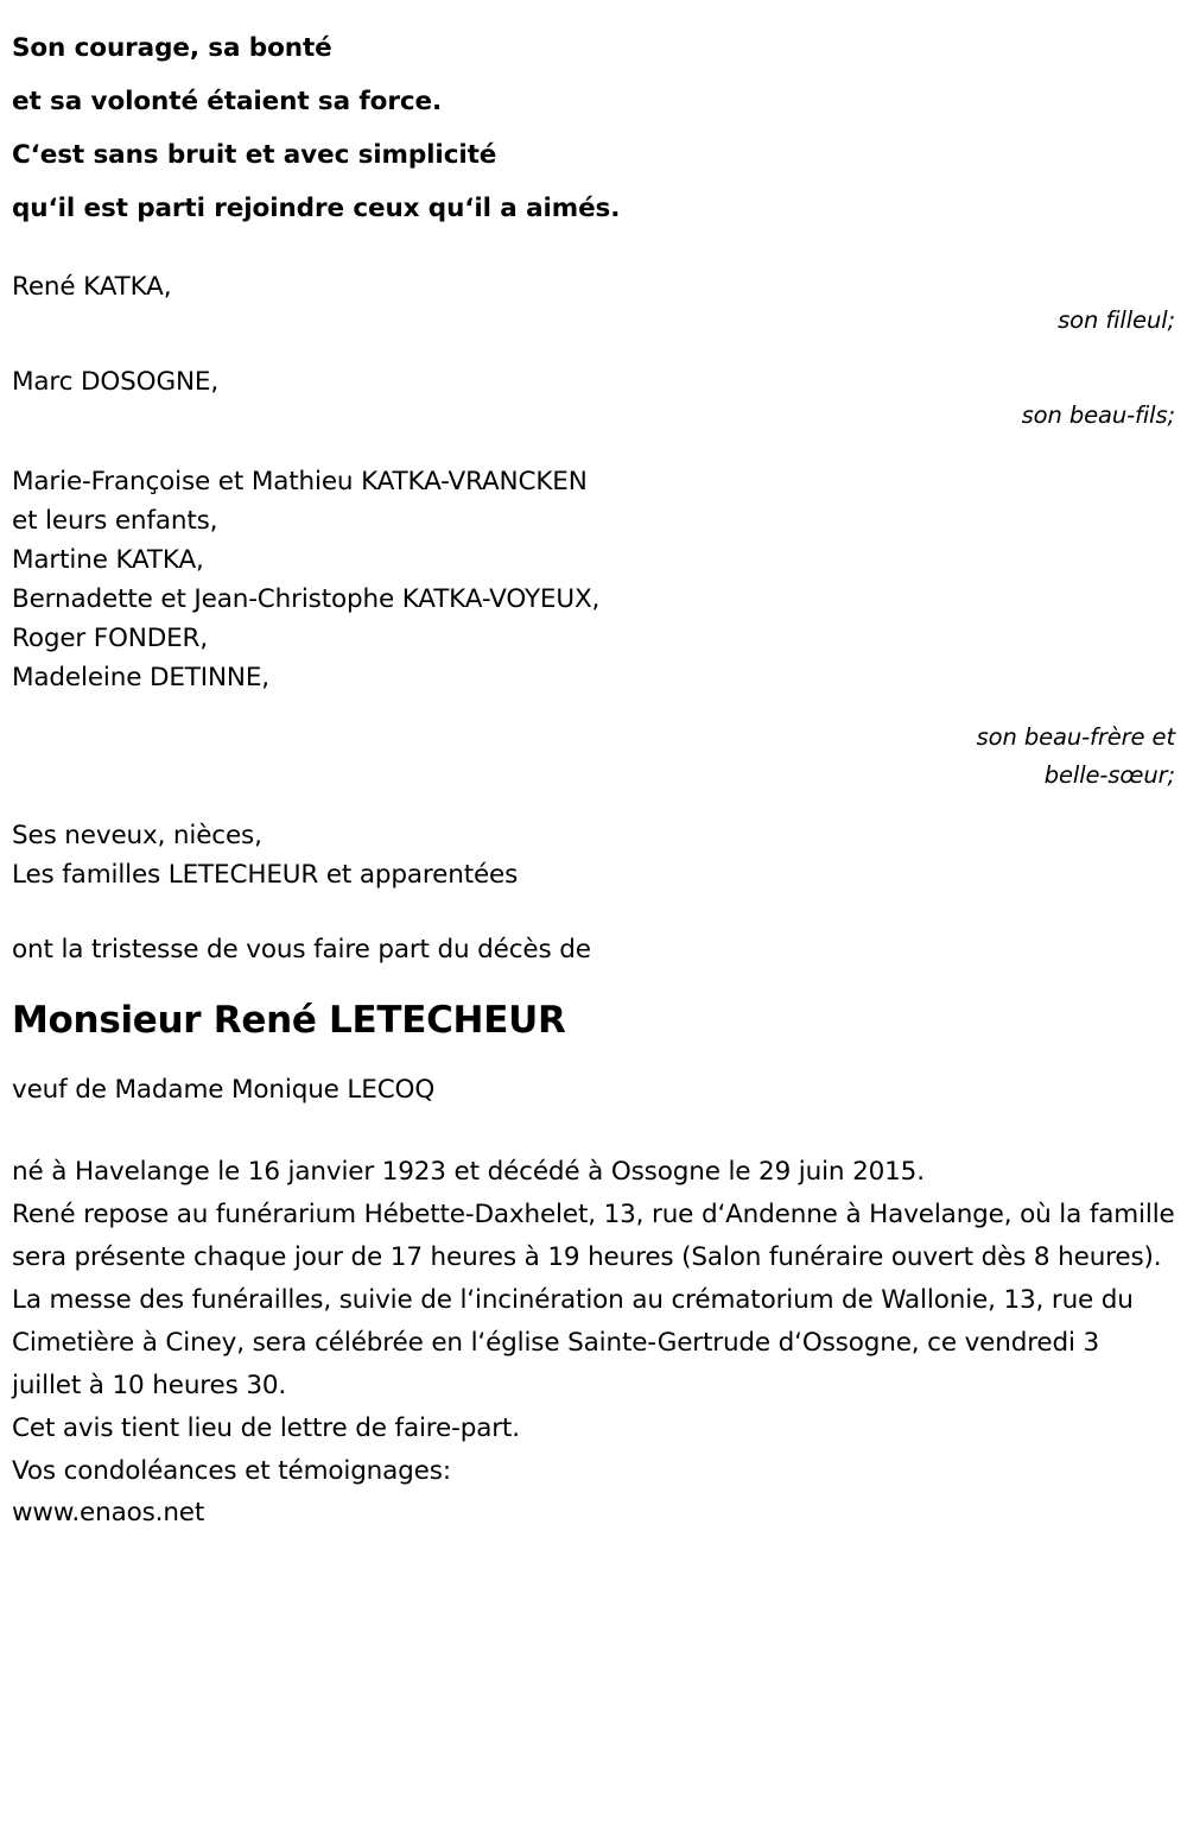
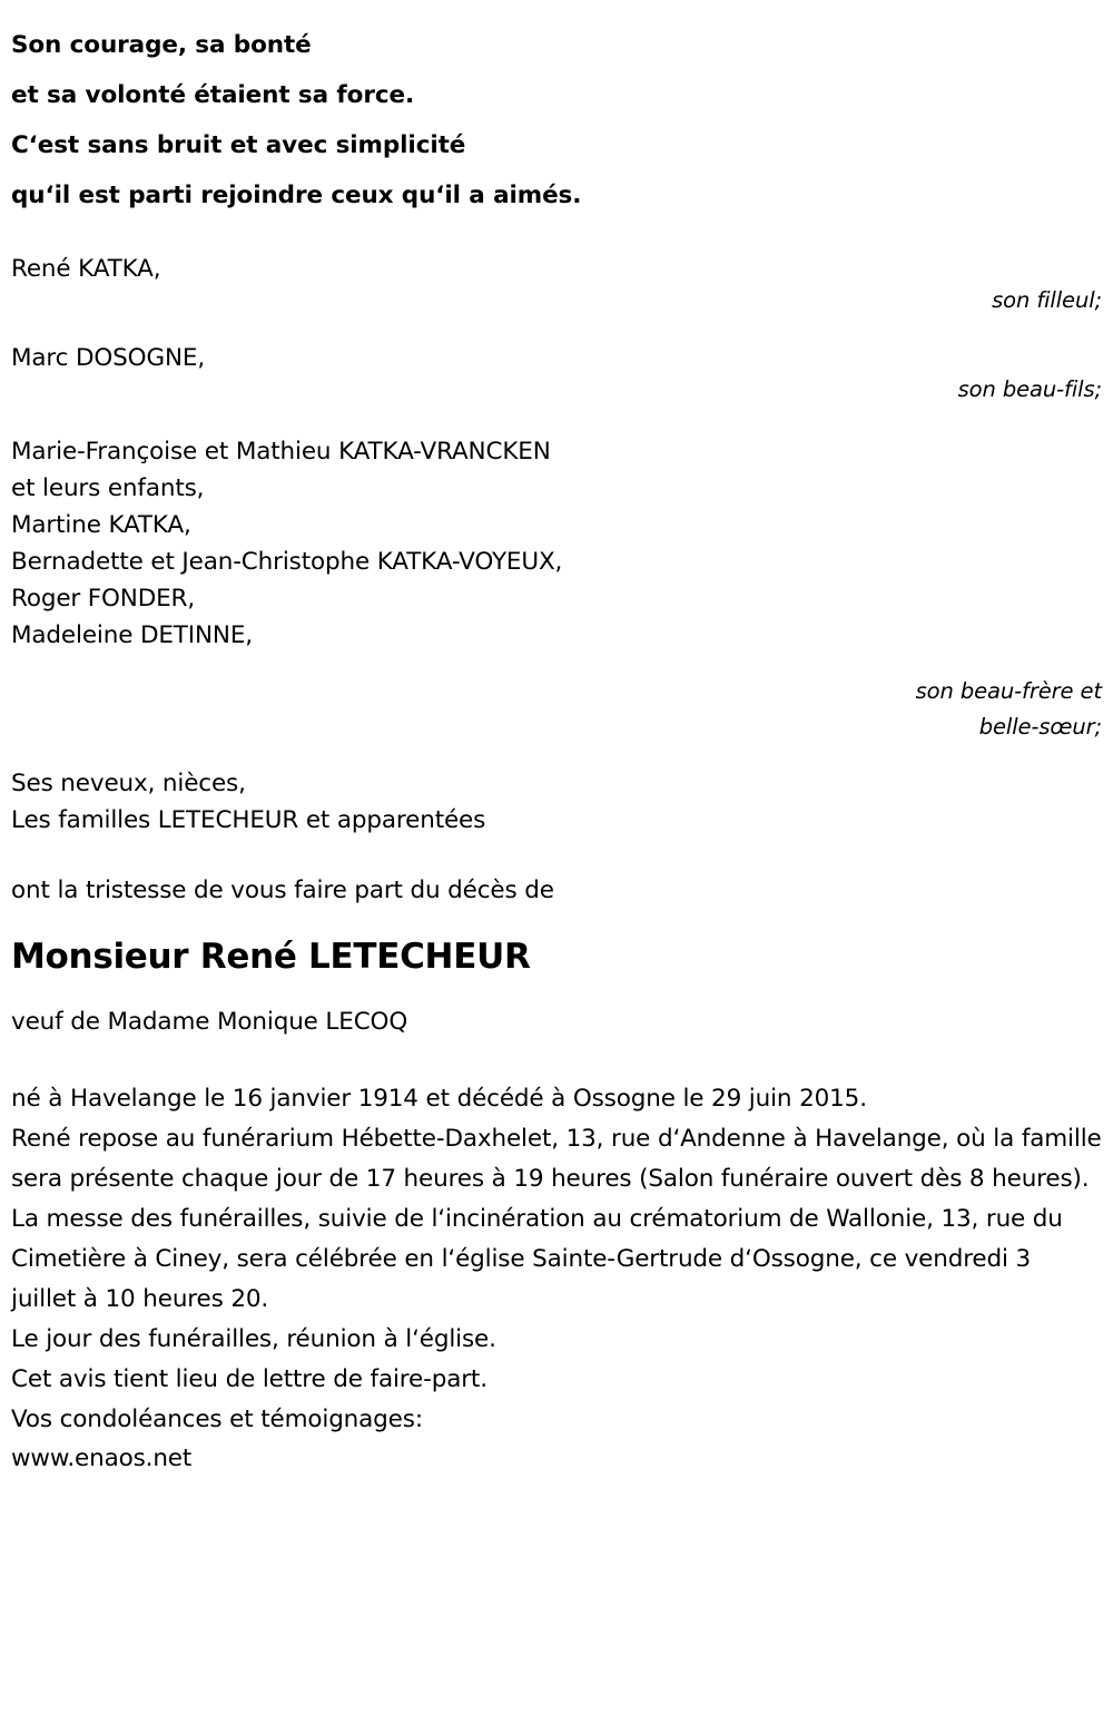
  Son courage, sa bonté
  et sa volonté étaient sa force.
  C‘est sans bruit et avec simplicité
  qu‘il est parti rejoindre ceux qu‘il a aimés.
  René KATKA,
  son filleul;
  Marc DOSOGNE,
  son beau-fils;
  Marie-Françoise et Mathieu KATKA-VRANCKEN
  et leurs enfants,
  Martine KATKA,
  Bernadette et Jean-Christophe KATKA-VOYEUX,
  Roger FONDER,
  Madeleine DETINNE,
  son beau-frère et
  belle-sœur;
  Ses neveux, nièces,
  Les familles LETECHEUR et apparentées
  ont la tristesse de vous faire part du décès de
  Monsieur René LETECHEUR
  veuf de Madame Monique LECOQ
- né à Havelange le 16 janvier 1923 et décédé à Ossogne le 29 juin 2015.
+ né à Havelange le 16 janvier 1914 et décédé à Ossogne le 29 juin 2015.
  René repose au funérarium Hébette-Daxhelet, 13, rue d‘Andenne à Havelange, où la famille sera présente chaque jour de 17 heures à 19 heures (Salon funéraire ouvert dès 8 heures).
- La messe des funérailles, suivie de l‘incinération au crématorium de Wallonie, 13, rue du Cimetière à Ciney, sera célébrée en l‘église Sainte-Gertrude d‘Ossogne, ce vendredi 3 juillet à 10 heures 30.
+ La messe des funérailles, suivie de l‘incinération au crématorium de Wallonie, 13, rue du Cimetière à Ciney, sera célébrée en l‘église Sainte-Gertrude d‘Ossogne, ce vendredi 3 juillet à 10 heures 20.
+ Le jour des funérailles, réunion à l‘église.
  Cet avis tient lieu de lettre de faire-part.
  Vos condoléances et témoignages:
  www.enaos.net
